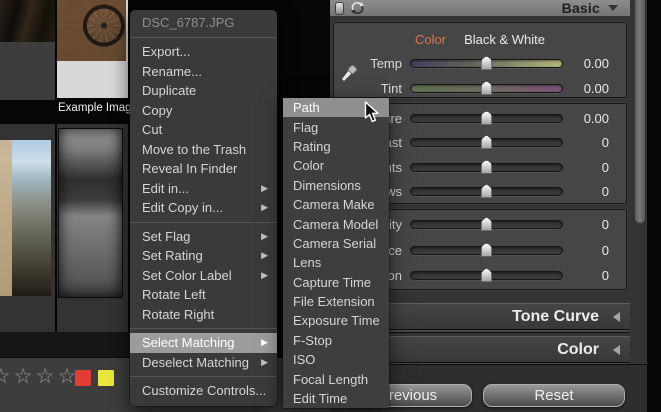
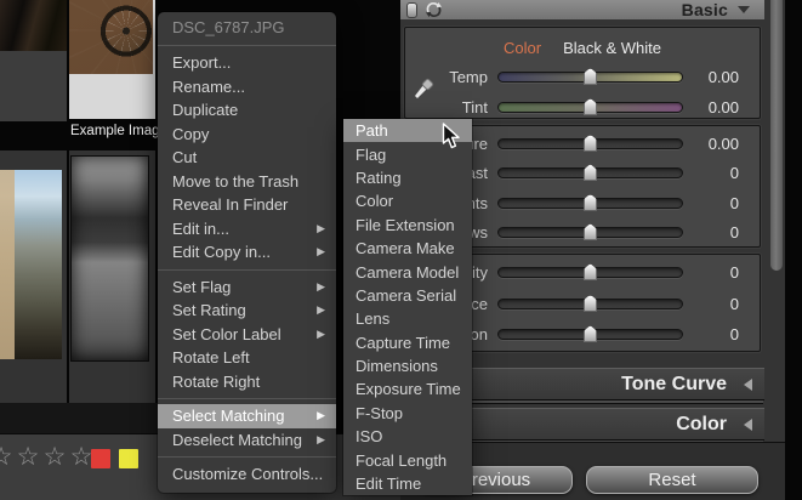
  Example Imag
  ☆
  ☆
  ☆
  ☆
  Basic
  Color
  Black & White
  Temp
  0.00
  Tint
  0.00
  0.00
  0
  0
  0
  0
  0
  0
  Tone Curve
  Color
  revious
  Reset
  DSC_6787.JPG
  Export...
  Rename...
  Duplicate
  Copy
  Cut
  Move to the Trash
  Reveal In Finder
  Edit in...
  ▶
  Edit Copy in...
  ▶
  Set Flag
  ▶
  Set Rating
  ▶
  Set Color Label
  ▶
  Rotate Left
  Rotate Right
  Select Matching
  ▶
  Deselect Matching
  ▶
  Customize Controls...
  Path
  Flag
  Rating
  Color
- Dimensions
+ File Extension
  Camera Make
  Camera Model
  Camera Serial
  Lens
  Capture Time
- File Extension
+ Dimensions
  Exposure Time
  F-Stop
  ISO
  Focal Length
  Edit Time
